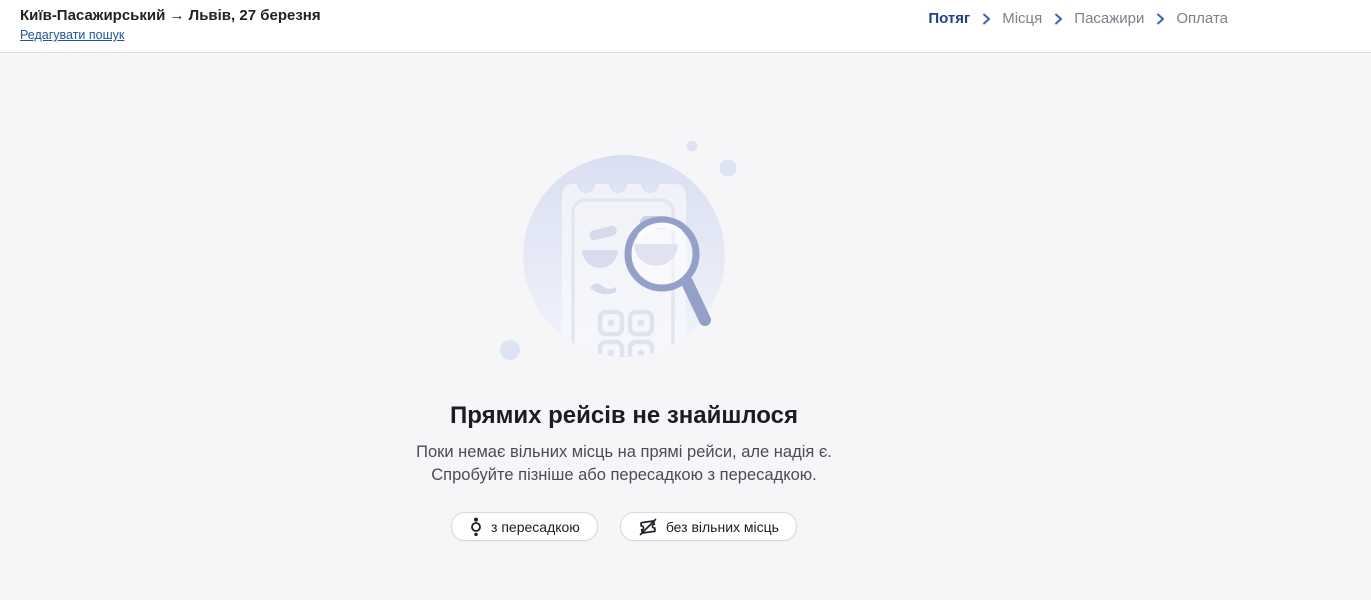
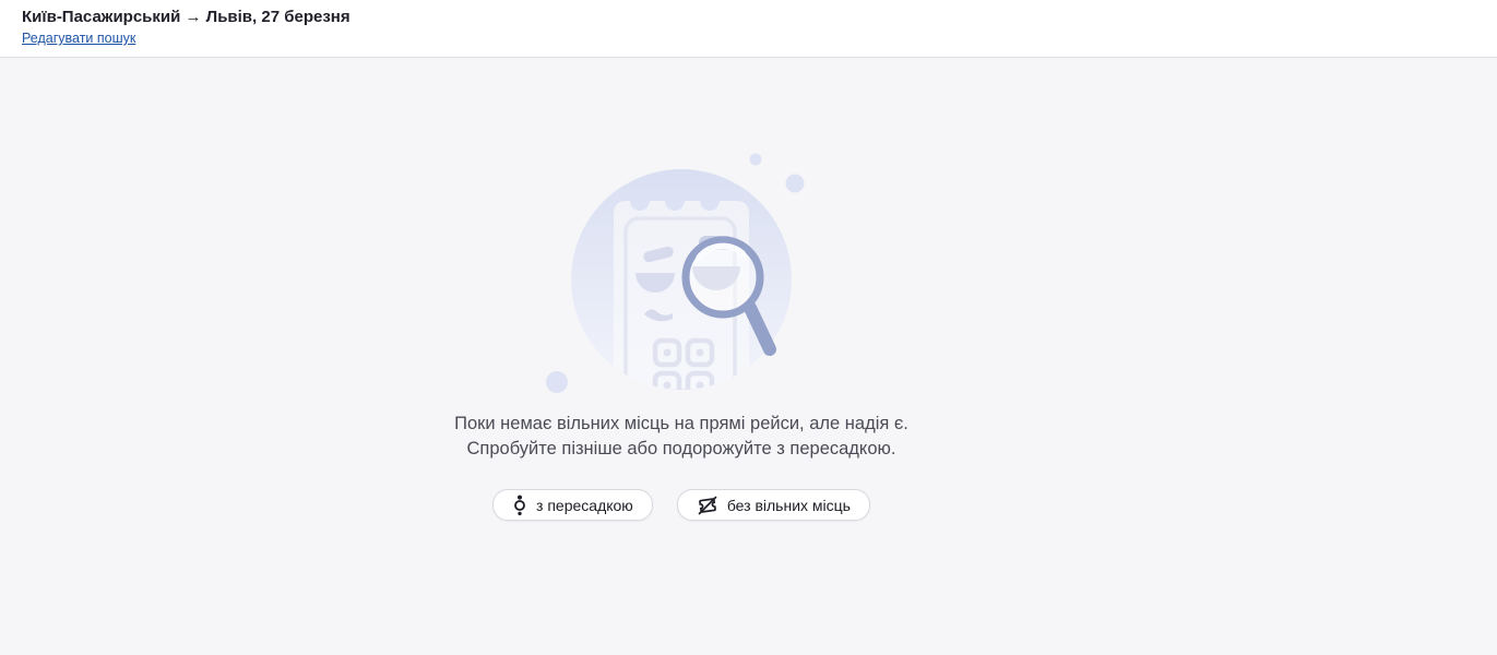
  Київ-Пасажирський → Львів, 27 березня
  Редагувати пошук
- Потяг
- Місця
- Пасажири
- Оплата
- Прямих рейсів не знайшлося
  Поки немає вільних місць на прямі рейси, але надія є.
- Спробуйте пізніше або пересадкою з пересадкою.
+ Спробуйте пізніше або подорожуйте з пересадкою.
  з пересадкою
  без вільних місць
